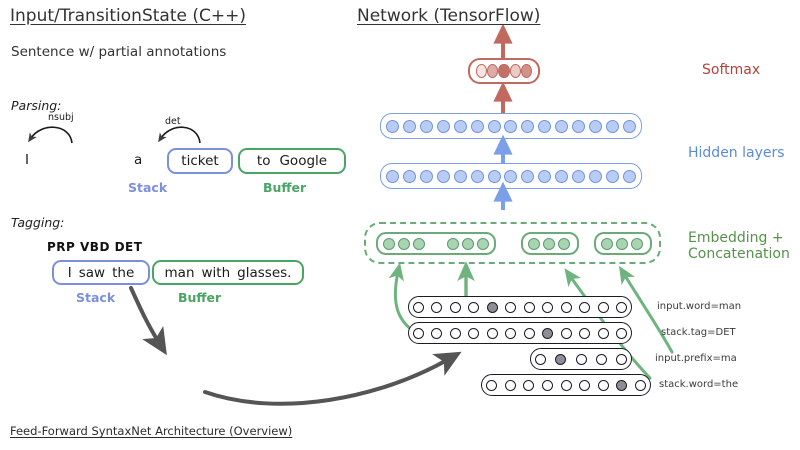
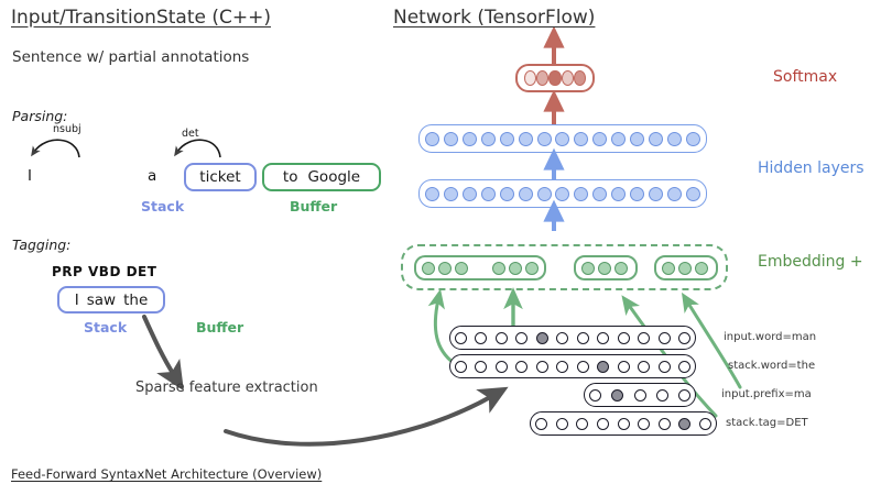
  Input/TransitionState (C++)
  Sentence w/ partial annotations
  Parsing:
  nsubj
  det
  I
  a
  ticket
  to
  Google
  Stack
  Buffer
  Tagging:
  PRP VBD DET
  I
  saw
  the
- man
- with
- glasses.
  Stack
  Buffer
+ Sparse feature extraction
  Network (TensorFlow)
  Softmax
  Hidden layers
  Embedding +
- Concatenation
  input.word=man
- stack.tag=DET
+ stack.word=the
  input.prefix=ma
- stack.word=the
+ stack.tag=DET
  Feed-Forward SyntaxNet Architecture (Overview)
